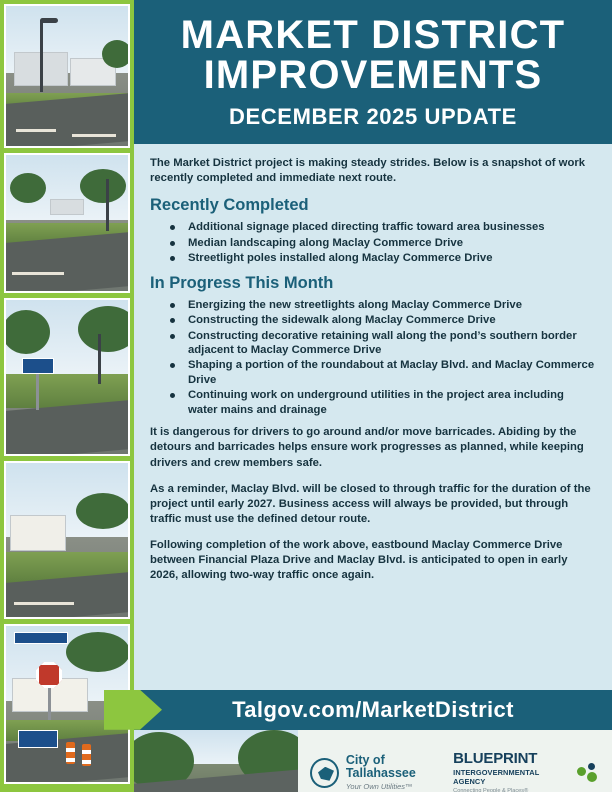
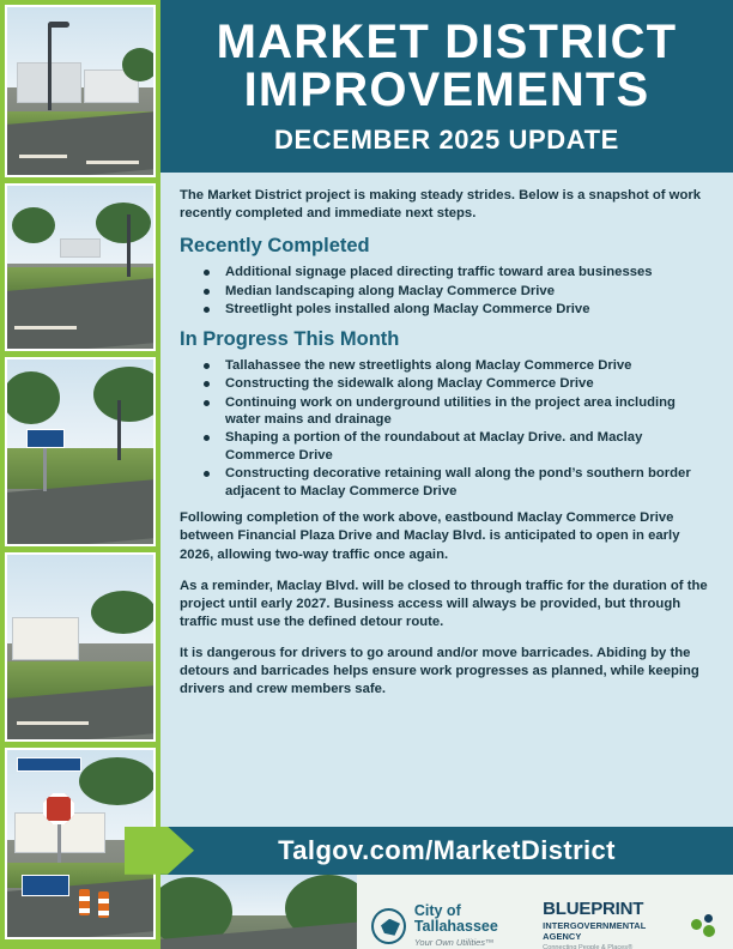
  MARKET DISTRICT
  IMPROVEMENTS
  DECEMBER 2025 UPDATE
- The Market District project is making steady strides. Below is a snapshot of work recently completed and immediate next route.
+ The Market District project is making steady strides. Below is a snapshot of work recently completed and immediate next steps.
  Recently Completed
  Additional signage placed directing traffic toward area businesses
  Median landscaping along Maclay Commerce Drive
  Streetlight poles installed along Maclay Commerce Drive
  In Progress This Month
- Energizing the new streetlights along Maclay Commerce Drive
+ Tallahassee the new streetlights along Maclay Commerce Drive
  Constructing the sidewalk along Maclay Commerce Drive
- Constructing decorative retaining wall along the pond’s southern border adjacent to Maclay Commerce Drive
+ Continuing work on underground utilities in the project area including water mains and drainage
- Shaping a portion of the roundabout at Maclay Blvd. and Maclay Commerce Drive
+ Shaping a portion of the roundabout at Maclay Drive. and Maclay Commerce Drive
- Continuing work on underground utilities in the project area including water mains and drainage
+ Constructing decorative retaining wall along the pond’s southern border adjacent to Maclay Commerce Drive
- It is dangerous for drivers to go around and/or move barricades. Abiding by the detours and barricades helps ensure work progresses as planned, while keeping drivers and crew members safe.
+ Following completion of the work above, eastbound Maclay Commerce Drive between Financial Plaza Drive and Maclay Blvd. is anticipated to open in early 2026, allowing two-way traffic once again.
  As a reminder, Maclay Blvd. will be closed to through traffic for the duration of the project until early 2027. Business access will always be provided, but through traffic must use the defined detour route.
- Following completion of the work above, eastbound Maclay Commerce Drive between Financial Plaza Drive and Maclay Blvd. is anticipated to open in early 2026, allowing two-way traffic once again.
+ It is dangerous for drivers to go around and/or move barricades. Abiding by the detours and barricades helps ensure work progresses as planned, while keeping drivers and crew members safe.
  Talgov.com/MarketDistrict
  City of Tallahassee
  Your Own Utilities™
  BLUEPRINT
  INTERGOVERNMENTAL AGENCY
